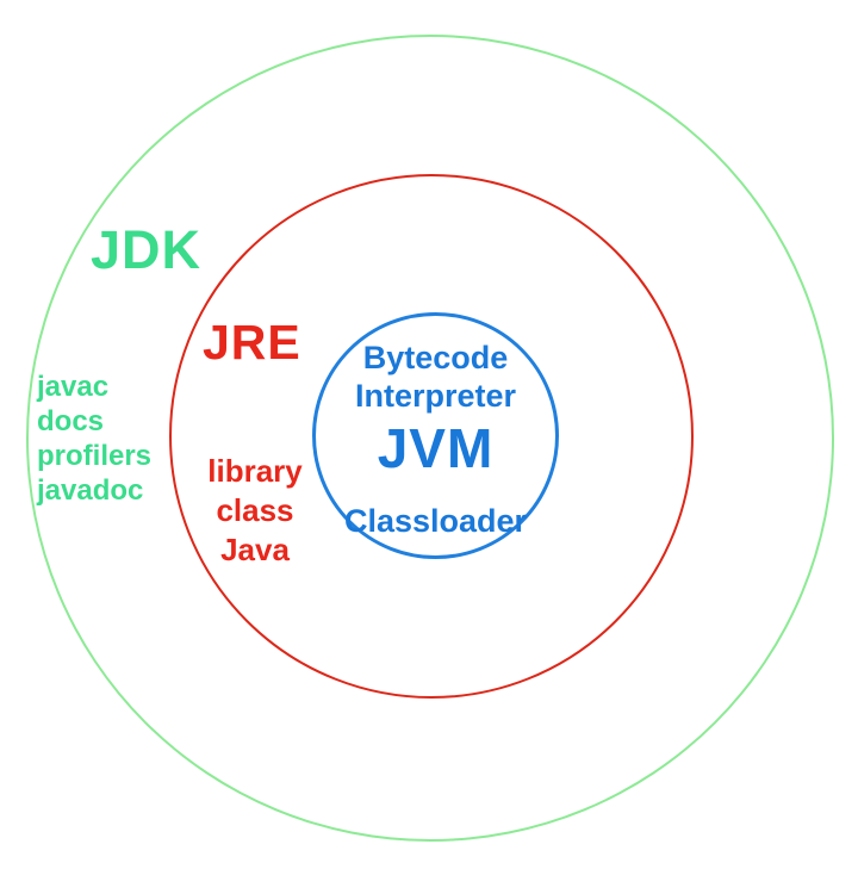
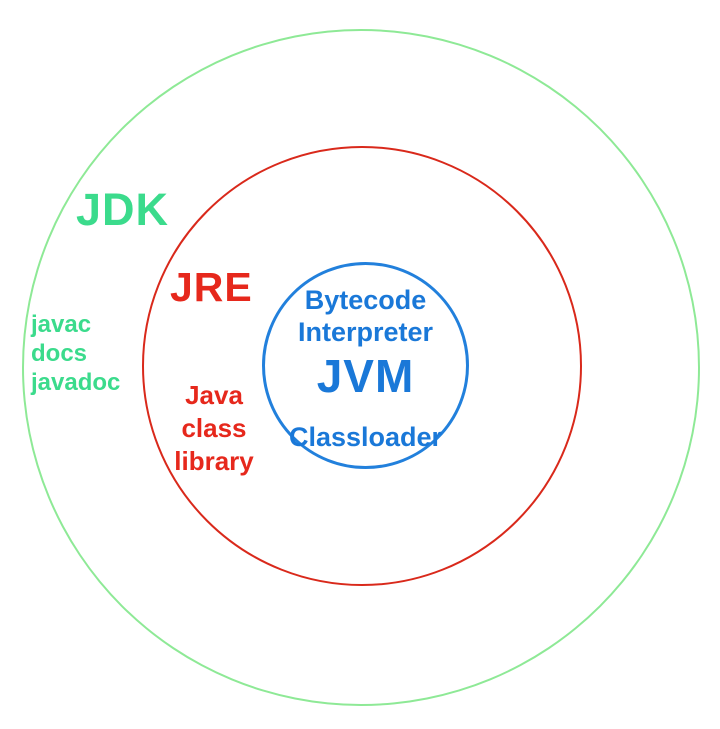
  JDK
  javac
  docs
- profilers
  javadoc
  JRE
- library
+ Java
  class
- Java
+ library
  Bytecode
  Interpreter
  JVM
  Classloader
